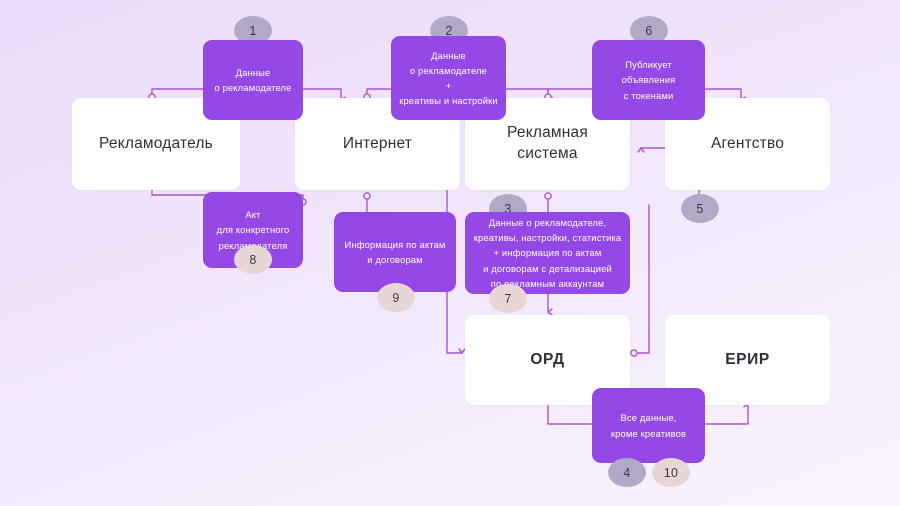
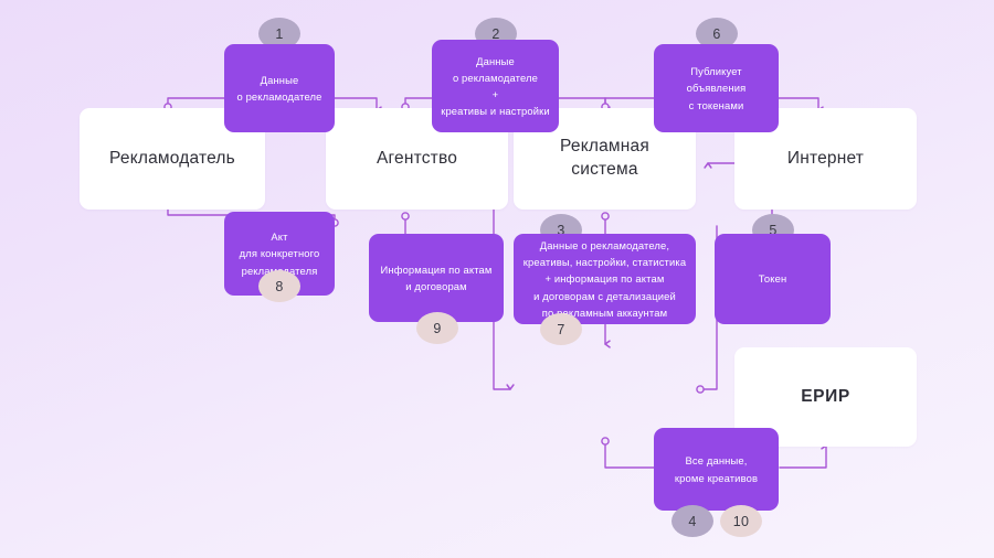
  Рекламодатель
- Интернет
+ Агентство
  Рекламная система
- Агентство
+ Интернет
- ОРД
  ЕРИР
  Данные
  о рекламодателе
  1
  Данные
  о рекламодателе
  +
  креативы и настройки
  2
  Публикует
  объявления
  с токенами
  6
  Акт
  для конкретного
  реклаателя
  8
  Информация по актам
  и договорам
  9
  Данные о рекламодателе,
  креативы, настройки, статистика
  + информация по актам
  и договорам с детализацией
  покламным аккаунтам
  3
  7
+ Токен
  5
  Все данные,
  кроме креативов
  4
  10
